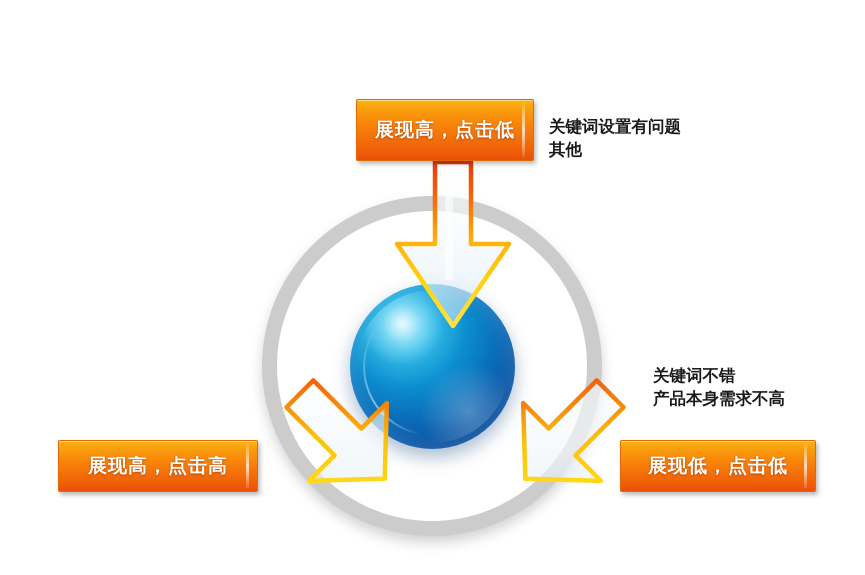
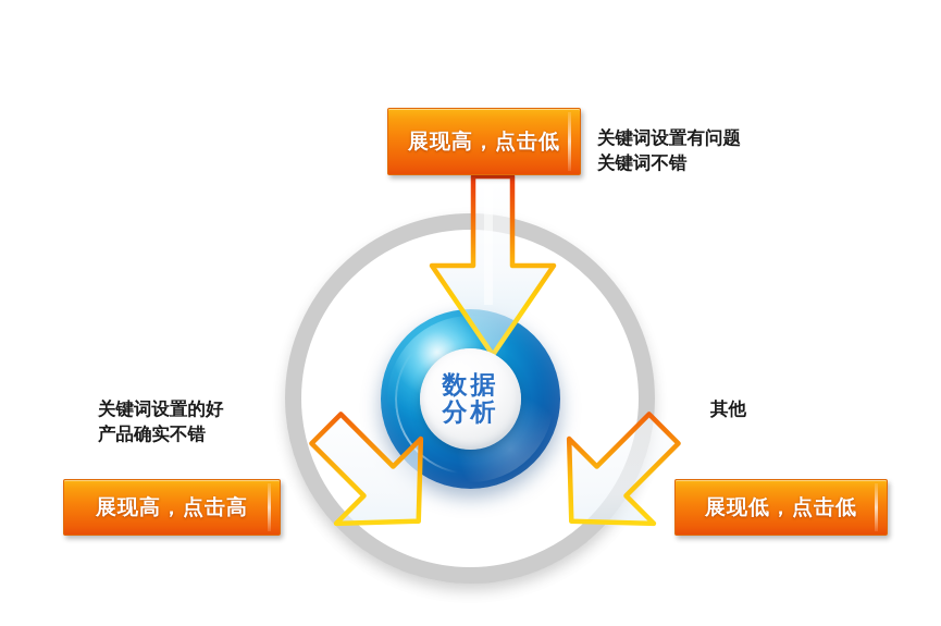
+ 数据
+ 分析
  展现高，点击低
  展现高，点击高
  展现低，点击低
  关键词设置有问题
- 其他
+ 关键词不错
+ 关键词设置的好
+ 产品确实不错
- 关键词不错
+ 其他
- 产品本身需求不高
